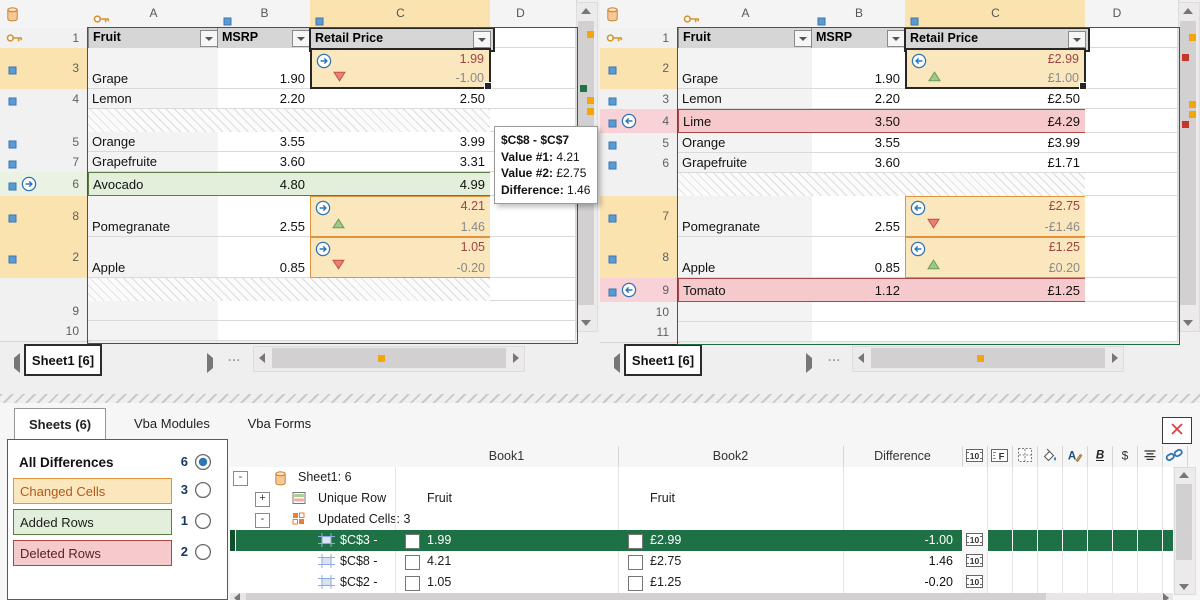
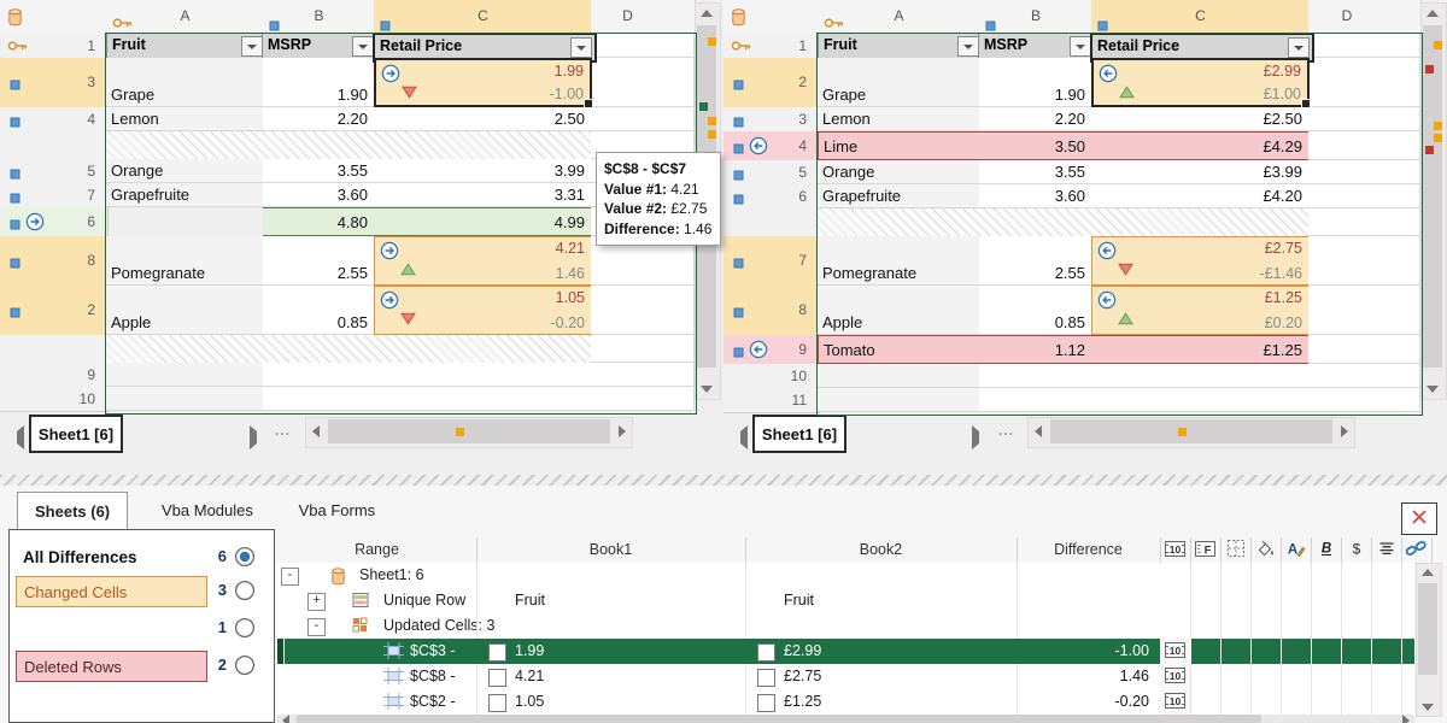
  A
  B
  C
  D
  1
  Fruit
  MSRP
  Retail Price
  3
  Grape
  1.90
  1.99
  -1.00
  4
  Lemon
  2.20
  2.50
  5
  Orange
  3.55
  3.99
  7
  Grapefruite
  3.60
  3.31
  6
- Avocado
  4.80
  4.99
  8
  Pomegranate
  2.55
  4.21
  1.46
  2
  Apple
  0.85
  1.05
  -0.20
  9
  10
  Sheet1 [6]
  ...
  A
  B
  C
  D
  1
  Fruit
  MSRP
  Retail Price
  2
  Grape
  1.90
  £2.99
  £1.00
  3
  Lemon
  2.20
  £2.50
  4
  Lime
  3.50
  £4.29
  5
  Orange
  3.55
  £3.99
  6
  Grapefruite
  3.60
- £1.71
+ £4.20
  7
  Pomegranate
  2.55
  £2.75
  -£1.46
  8
  Apple
  0.85
  £1.25
  £0.20
  9
  Tomato
  1.12
  £1.25
  10
  11
  Sheet1 [6]
  ...
  Sheets (6)
  Vba Modules
  Vba Forms
  All Differences
  6
  Changed Cells
  3
- Added Rows
  1
  Deleted Rows
  2
+ Range
  Book1
  Book2
  Difference
  10
  F
  A
  B
  $
  -
  Sheet1: 6
  +
  Unique Row
  Fruit
  Fruit
  -
  Updated Cells: 3
  $C$3 -
  1.99
  £2.99
  -1.00
  10
  $C$8 -
  4.21
  £2.75
  1.46
  10
  $C$2 -
  1.05
  £1.25
  -0.20
  10
  $C$8 - $C$7
  Value #1: 4.21
  Value #2: £2.75
  Difference: 1.46
